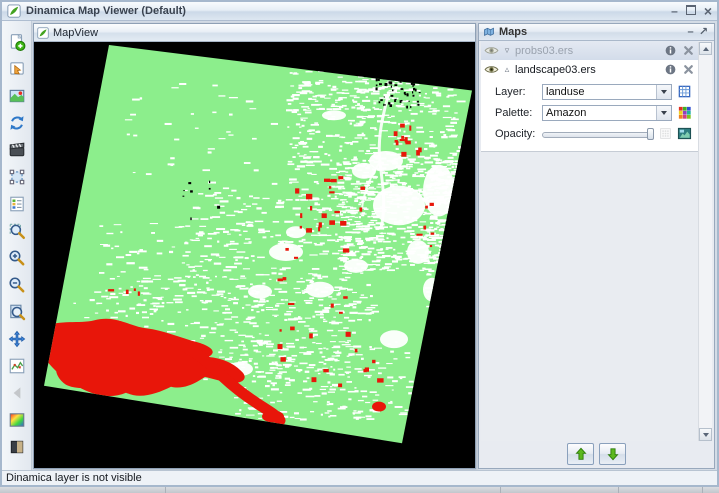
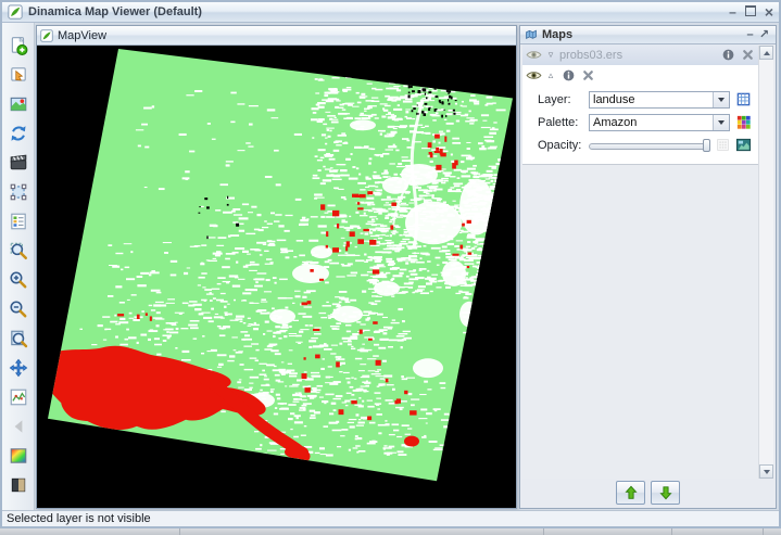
  Dinamica Map Viewer (Default)
  –
  ×
  MapView
  Maps
  –
  ↗
  ▿
  probs03.ers
  ▵
- landscape03.ers
  Layer:
  landuse
  Palette:
  Amazon
  Opacity:
- Dinamica layer is not visible
+ Selected layer is not visible
